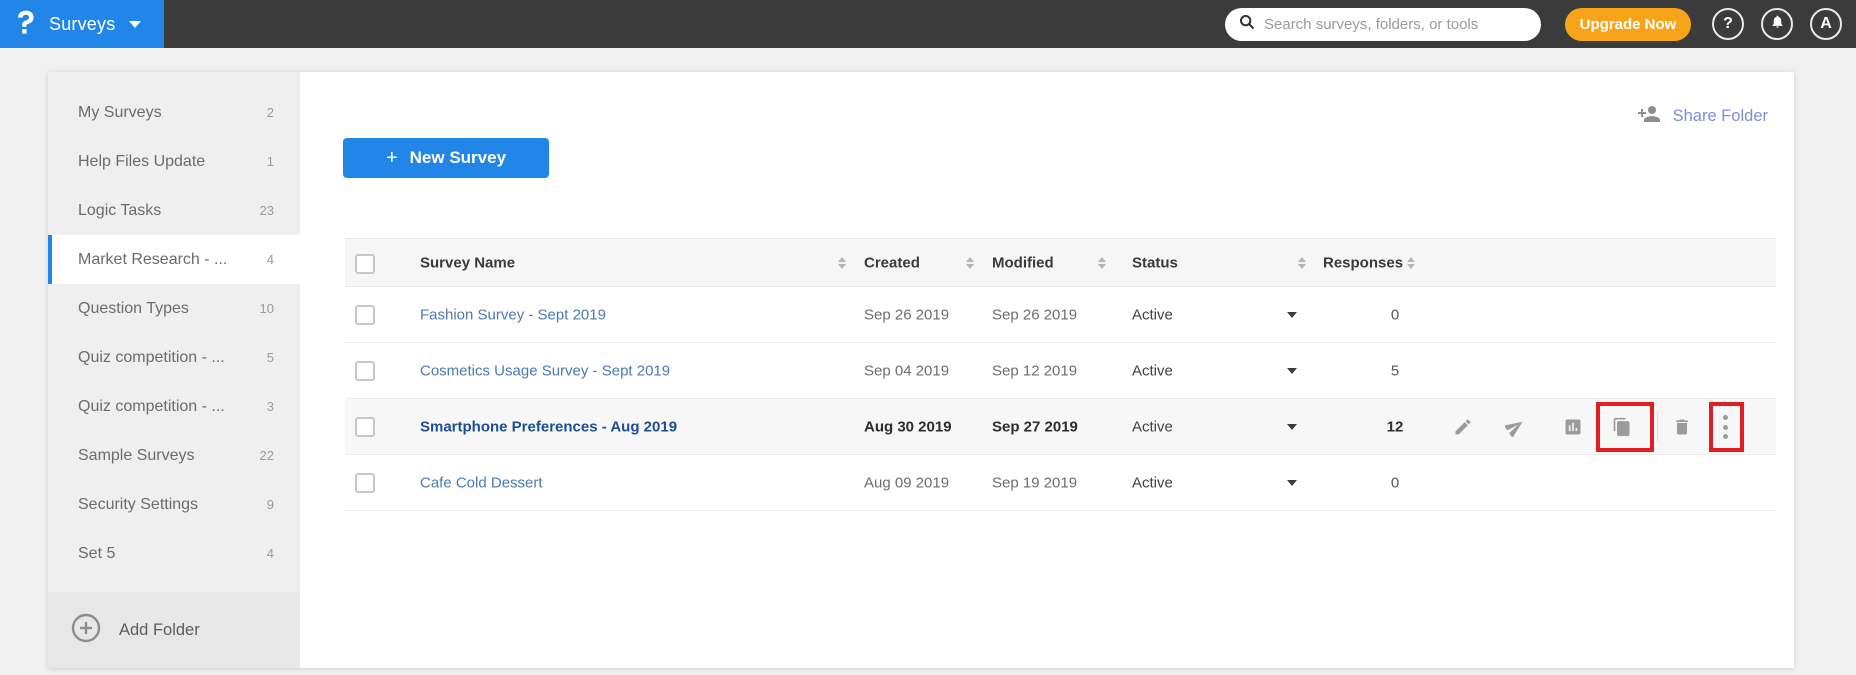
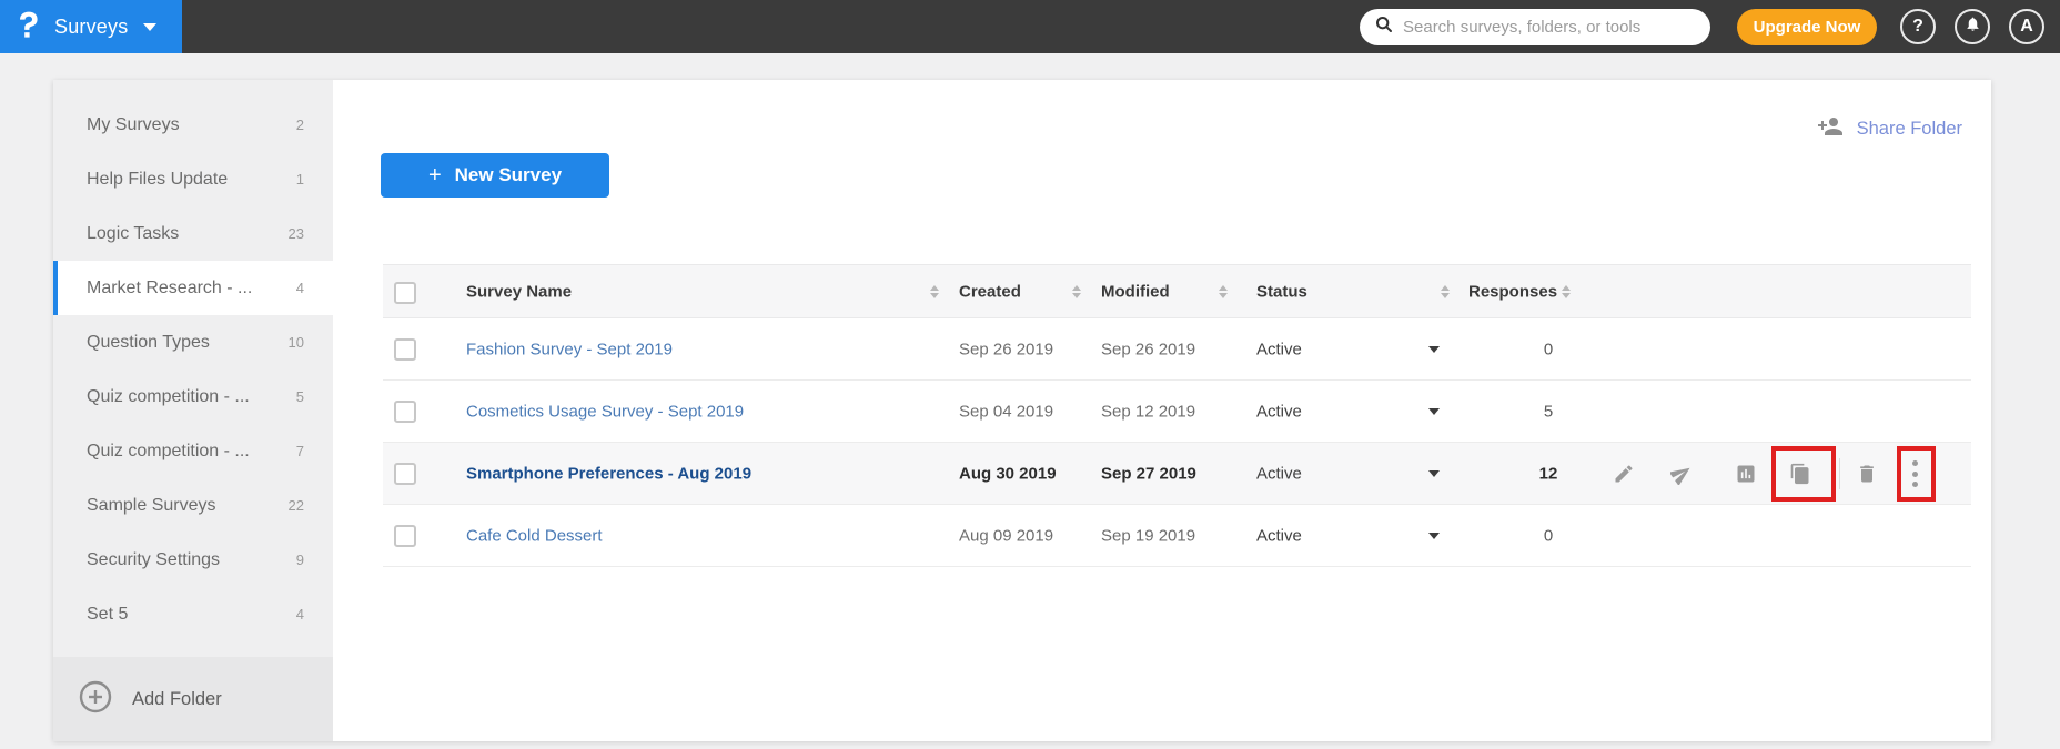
  Surveys
  Search surveys, folders, or tools
  Upgrade Now
  ?
  A
  My Surveys
  2
  Help Files Update
  1
  Logic Tasks
  23
  Market Research - ...
  4
  Question Types
  10
  Quiz competition - ...
  5
  Quiz competition - ...
- 3
+ 7
  Sample Surveys
  22
  Security Settings
  9
  Set 5
  4
  Add Folder
  +
  New Survey
  Share Folder
  Survey Name
  Created
  Modified
  Status
  Responses
  Fashion Survey - Sept 2019
  Sep 26 2019
  Sep 26 2019
  Active
  0
  Cosmetics Usage Survey - Sept 2019
  Sep 04 2019
  Sep 12 2019
  Active
  5
  Smartphone Preferences - Aug 2019
  Aug 30 2019
  Sep 27 2019
  Active
  12
  Cafe Cold Dessert
  Aug 09 2019
  Sep 19 2019
  Active
  0
